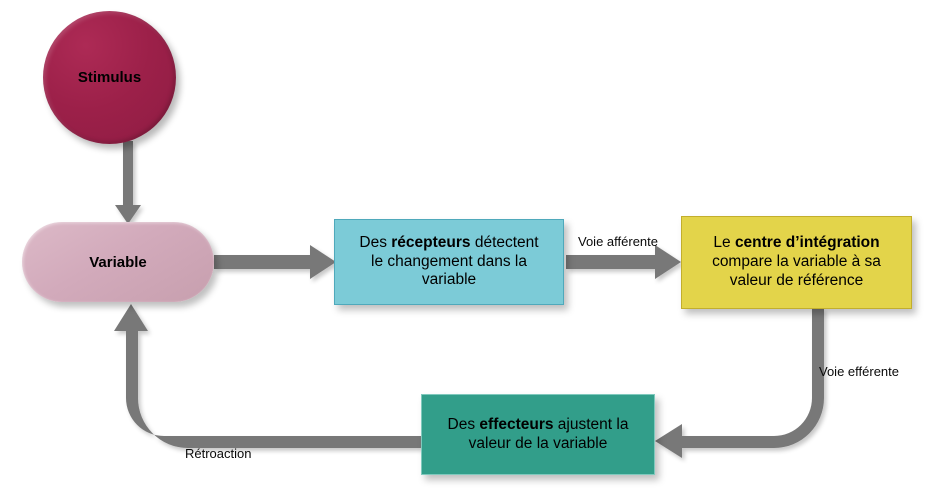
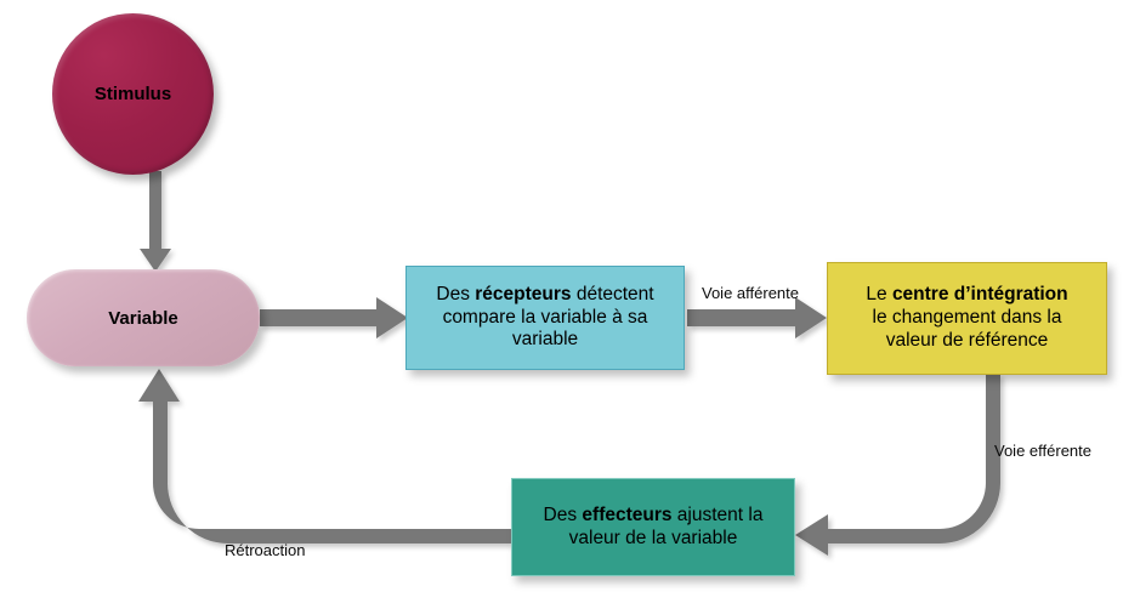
  Stimulus
  Variable
  Des récepteurs détectent
- le changement dans la
+ compare la variable à sa
  variable
  Le centre d’intégration
- compare la variable à sa
+ le changement dans la
  valeur de référence
  Des effecteurs ajustent la
  valeur de la variable
  Voie afférente
  Voie efférente
  Rétroaction
